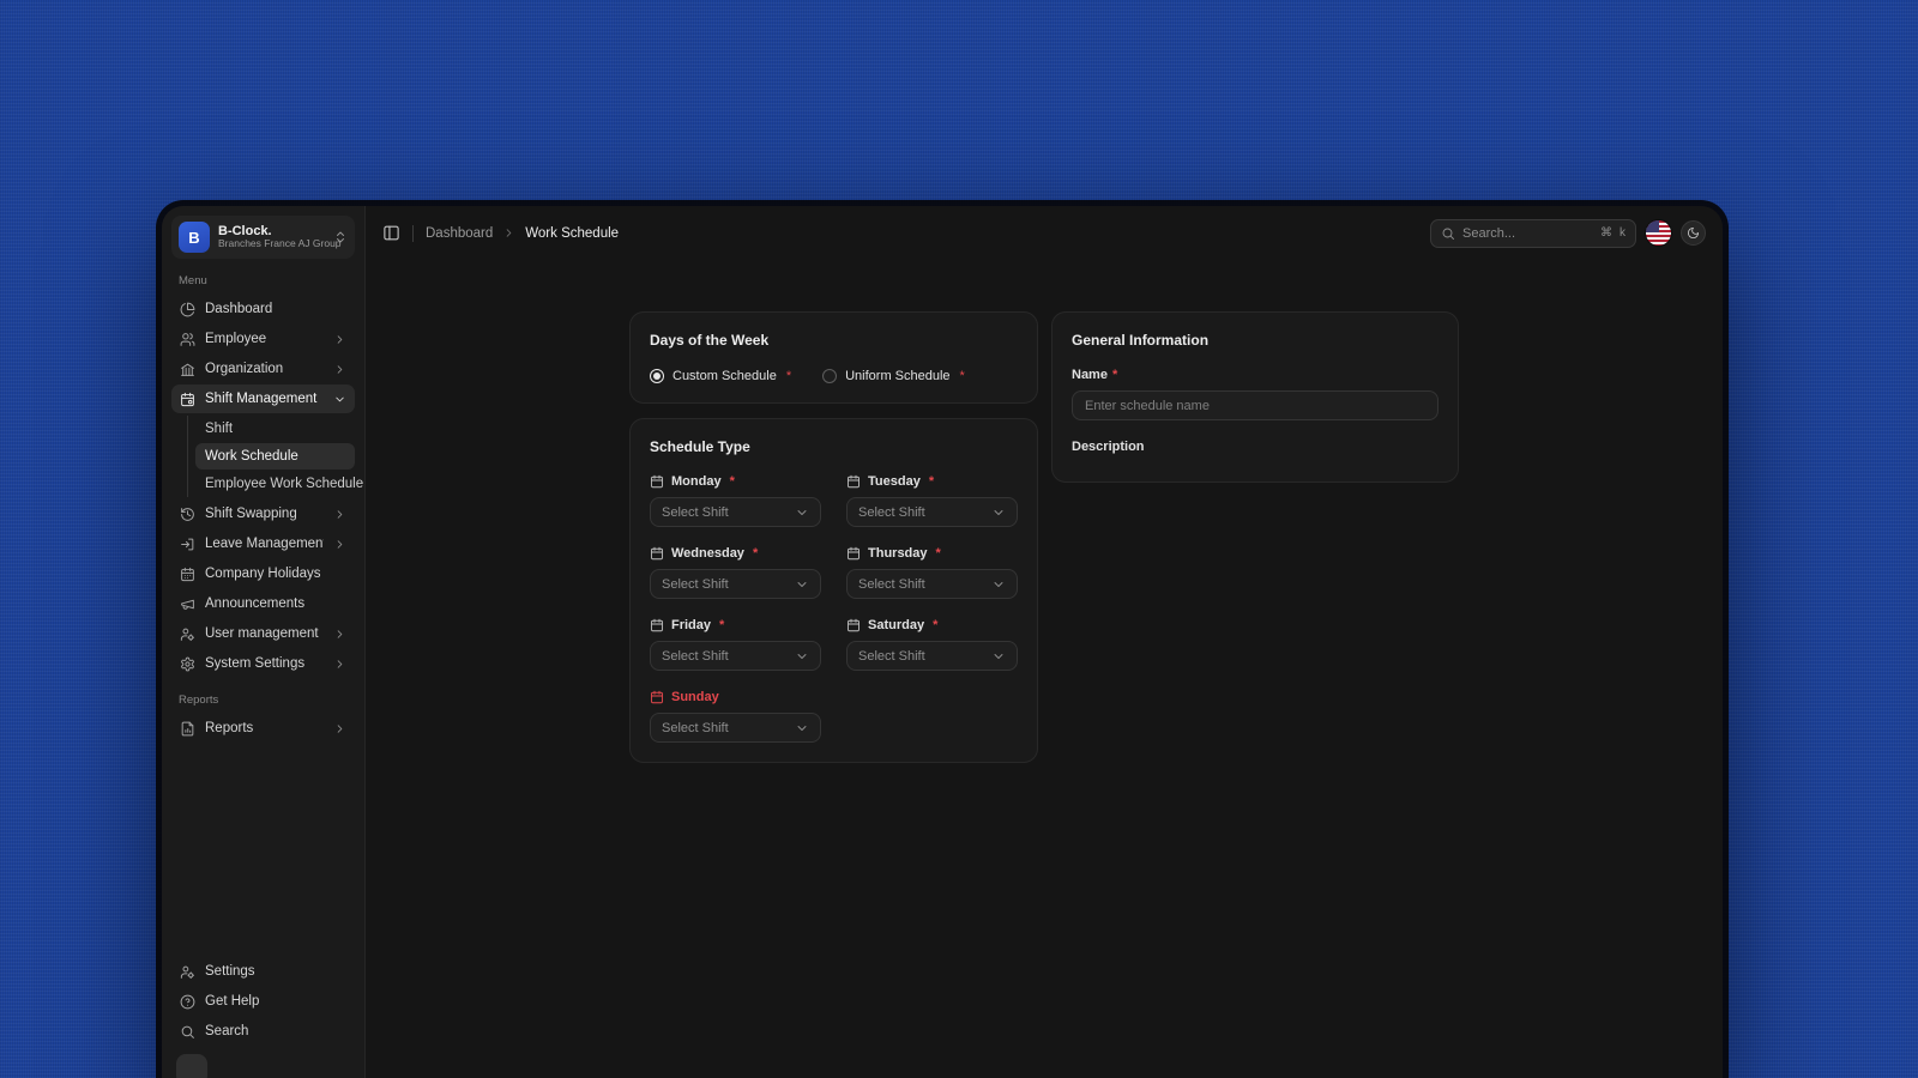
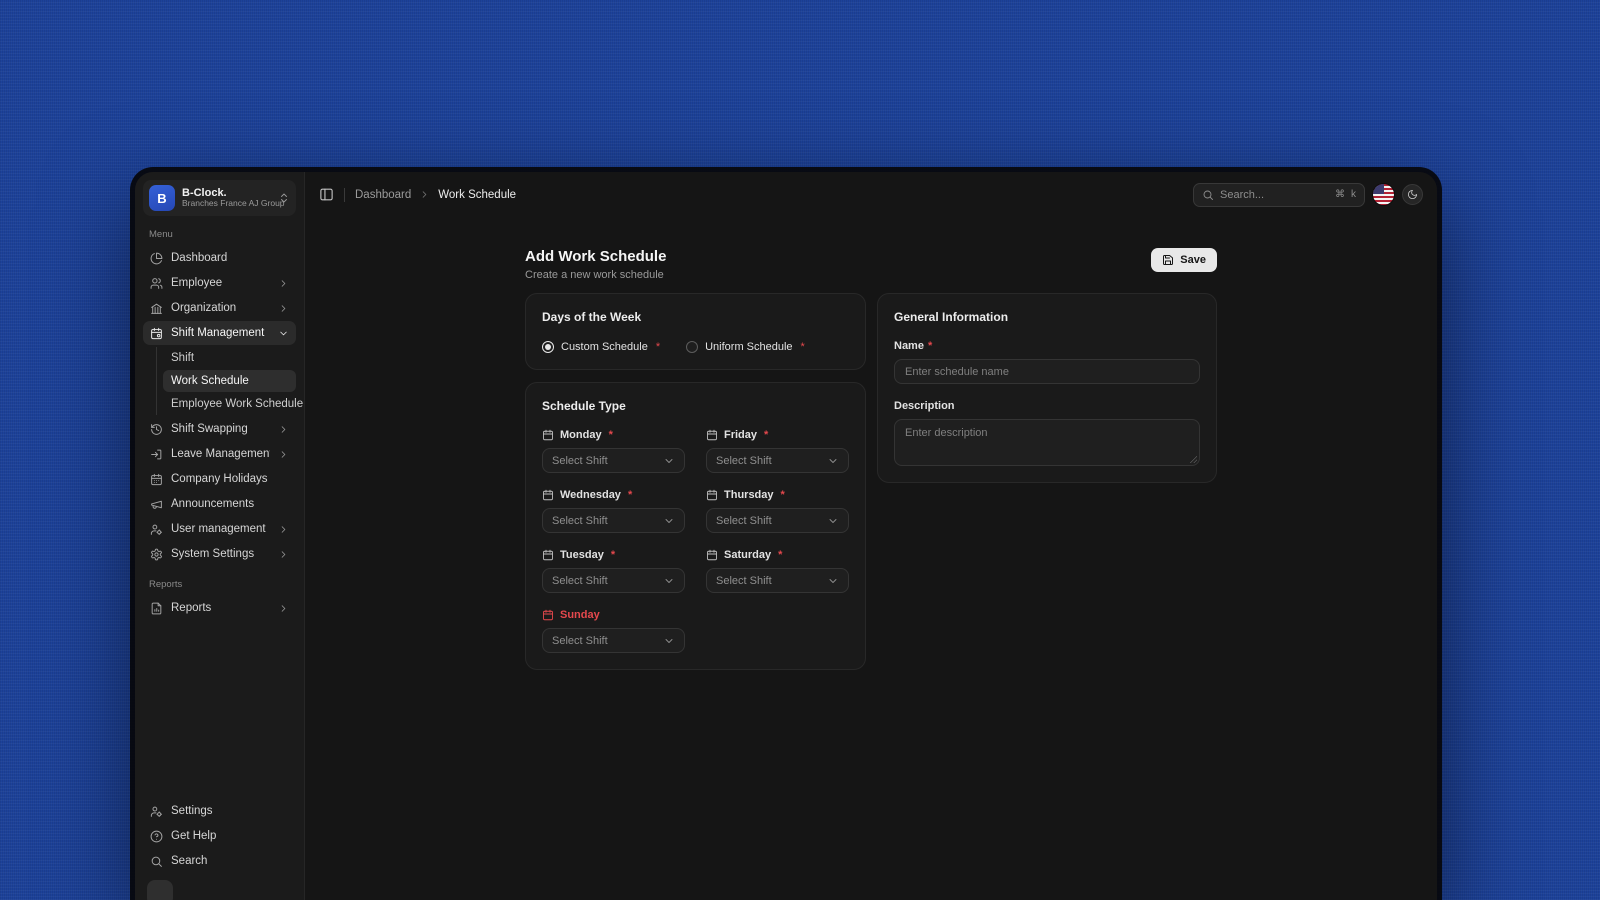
  B
  B-Clock.
  Branches France AJ Gro
  Menu
  Dashboard
  Employee
  Organization
  Shift Management
  Shift
  Work Schedule
  Employee Work Schedule
  Shift Swapping
  Leave Managemen
  Company Holidays
  Announcements
  User management
  System Settings
  Reports
  Reports
  Settings
  Get Help
  Search
  Dashboard
  Work Schedule
  Search...
  ⌘
  k
+ Add Work Schedule
+ Create a new work schedule
+ Save
  Days of the Week
  Custom Schedule
  *
  Uniform Schedule
  *
  Schedule Type
  Monday
  *
  Select Shift
- Tuesday
+ Friday
  *
  Select Shift
  Wednesday
  *
  Select Shift
  Thursday
  *
  Select Shift
- Friday
+ Tuesday
  *
  Select Shift
  Saturday
  *
  Select Shift
  Sunday
  Select Shift
  General Information
  Name
  *
  Enter schedule name
  Description
+ Enter description
